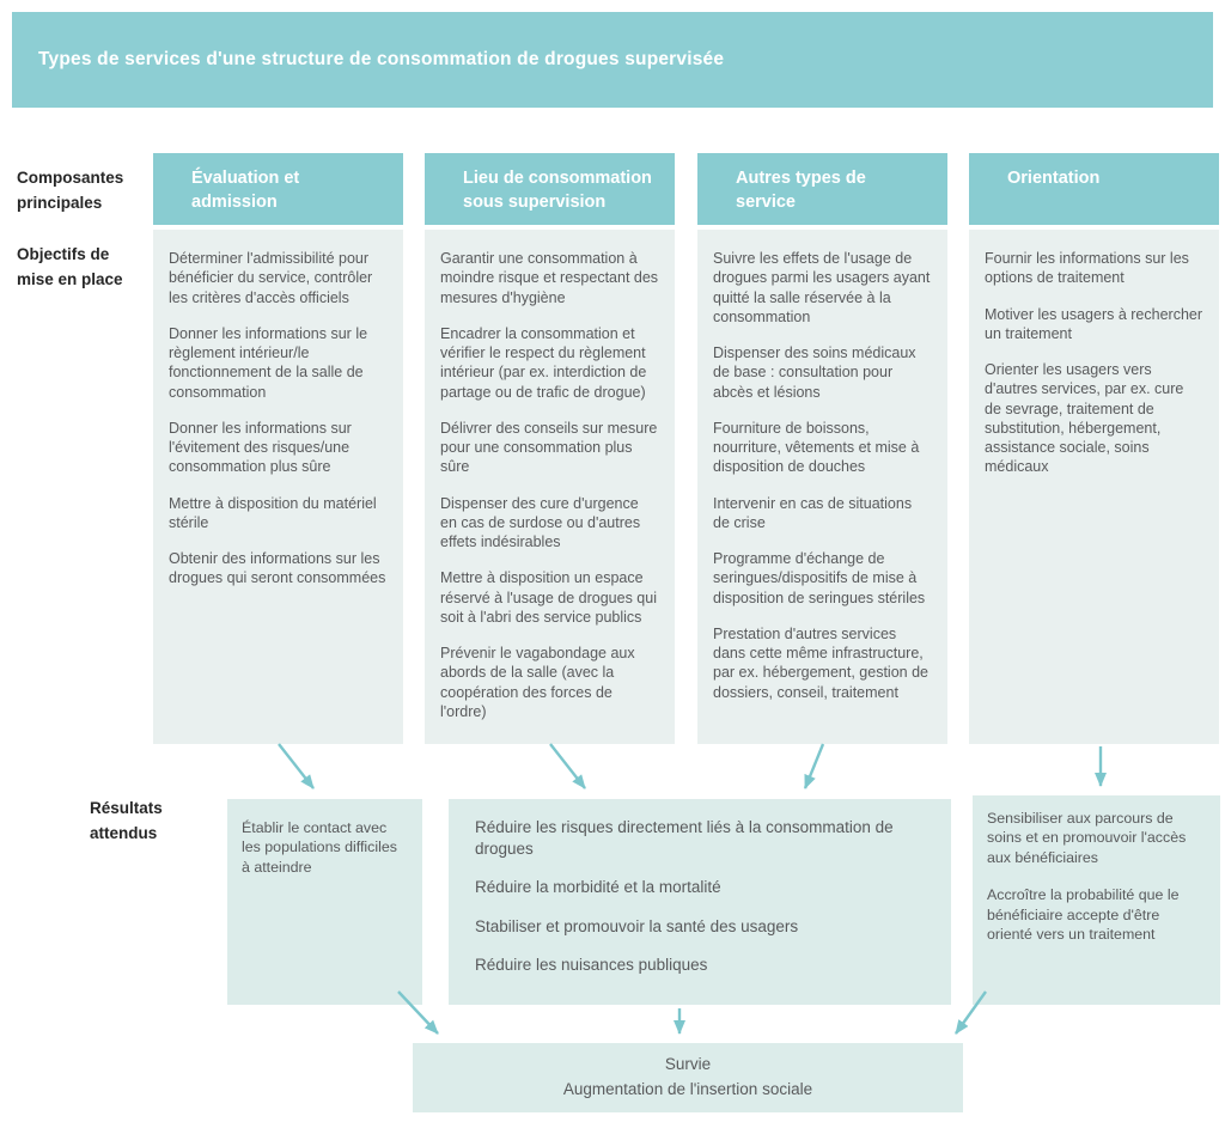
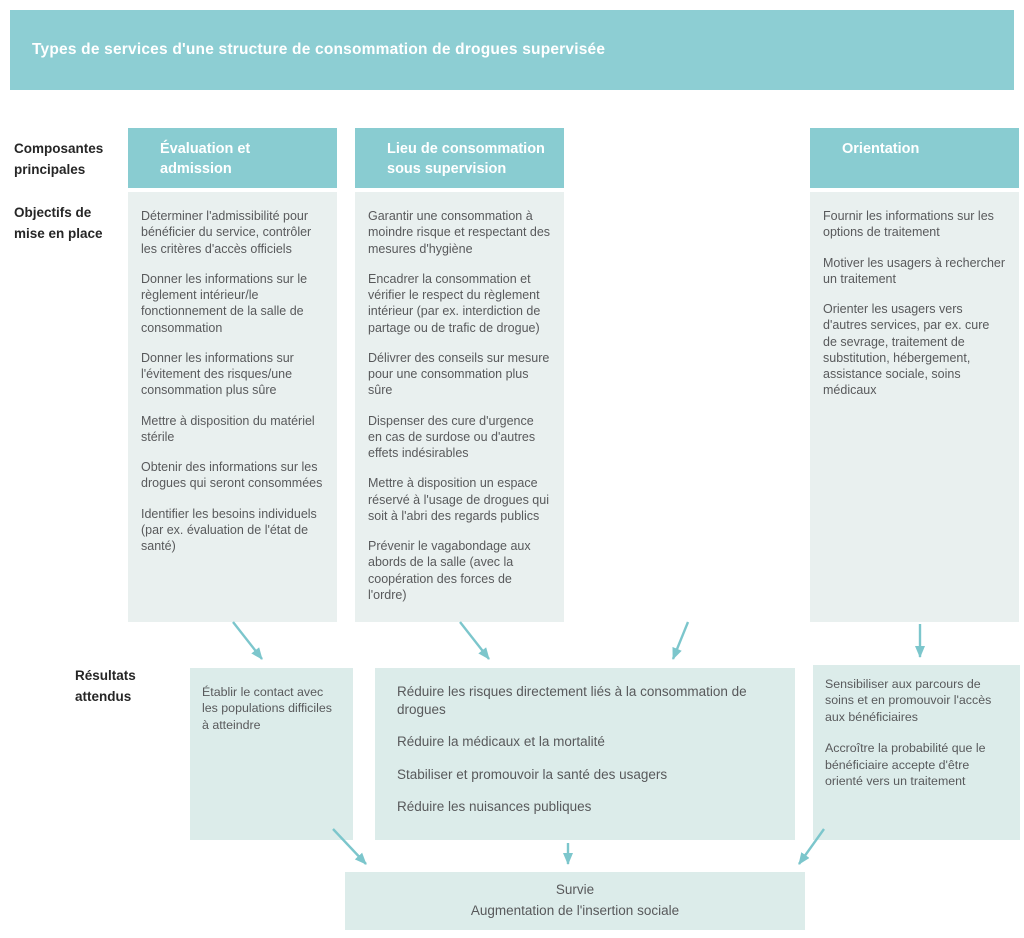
  Types de services d'une structure de consommation de drogues supervisée
  Composantes
  principales
  Objectifs de
  mise en place
  Résultats
  attendus
  Évaluation et
  admission
  Déterminer l'admissibilité pour bénéficier du service, contrôler les critères d'accès officiels
  Donner les informations sur le règlement intérieur/le fonctionnement de la salle de consommation
  Donner les informations sur l'évitement des risques/une consommation plus sûre
  Mettre à disposition du matériel stérile
  Obtenir des informations sur les drogues qui seront consommées
+ Identifier les besoins individuels (par ex. évaluation de l'état de santé)
  Lieu de consommation
  sous supervision
  Garantir une consommation à moindre risque et respectant des mesures d'hygiène
  Encadrer la consommation et vérifier le respect du règlement intérieur (par ex. interdiction de partage ou de trafic de drogue)
  Délivrer des conseils sur mesure pour une consommation plus sûre
  Dispenser des cure d'urgence en cas de surdose ou d'autres effets indésirables
- Mettre à disposition un espace réservé à l'usage de drogues qui soit à l'abri des service publics
+ Mettre à disposition un espace réservé à l'usage de drogues qui soit à l'abri des regards publics
  Prévenir le vagabondage aux abords de la salle (avec la coopération des forces de l'ordre)
- Autres types de
- service
- Suivre les effets de l'usage de drogues parmi les usagers ayant quitté la salle réservée à la consommation
- Dispenser des soins médicaux de base : consultation pour abcès et lésions
- Fourniture de boissons, nourriture, vêtements et mise à disposition de douches
- Intervenir en cas de situations de crise
- Programme d'échange de seringues/dispositifs de mise à disposition de seringues stériles
- Prestation d'autres services dans cette même infrastructure, par ex. hébergement, gestion de dossiers, conseil, traitement
  Orientation
  Fournir les informations sur les options de traitement
  Motiver les usagers à rechercher un traitement
  Orienter les usagers vers d'autres services, par ex. cure de sevrage, traitement de substitution, hébergement, assistance sociale, soins médicaux
  Établir le contact avec les populations difficiles à atteindre
  Réduire les risques directement liés à la consommation de drogues
- Réduire la morbidité et la mortalité
+ Réduire la médicaux et la mortalité
  Stabiliser et promouvoir la santé des usagers
  Réduire les nuisances publiques
  Sensibiliser aux parcours de soins et en promouvoir l'accès aux bénéficiaires
  Accroître la probabilité que le bénéficiaire accepte d'être orienté vers un traitement
  Survie
  Augmentation de l'insertion sociale
